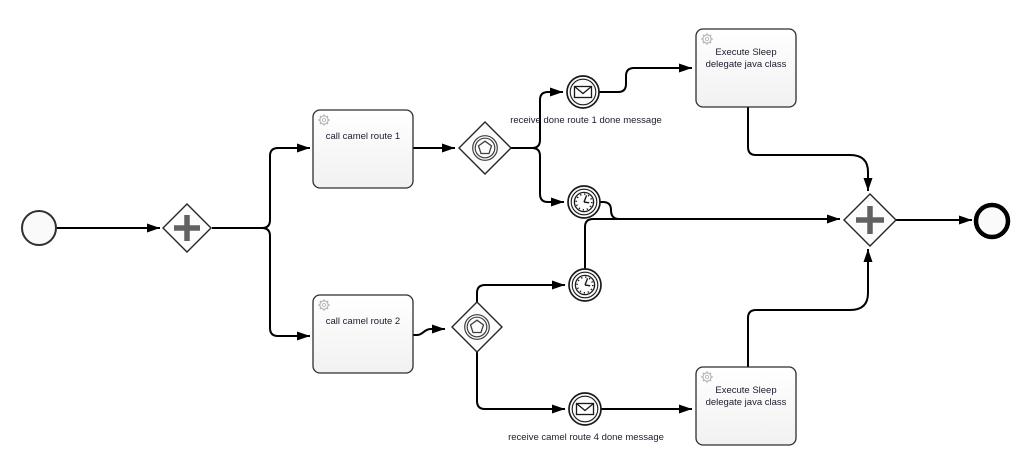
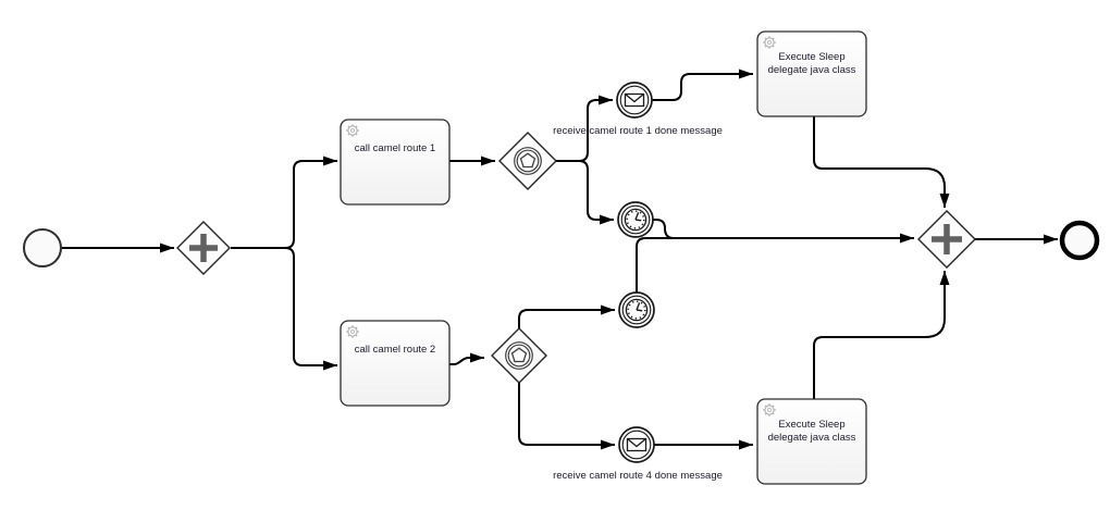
  call camel route 1
  call camel route 2
- receive done route 1 done message
+ receive camel route 1 done message
  receive camel route 4 done message
  Execute Sleep
  delegate java class
  Execute Sleep
  delegate java class
